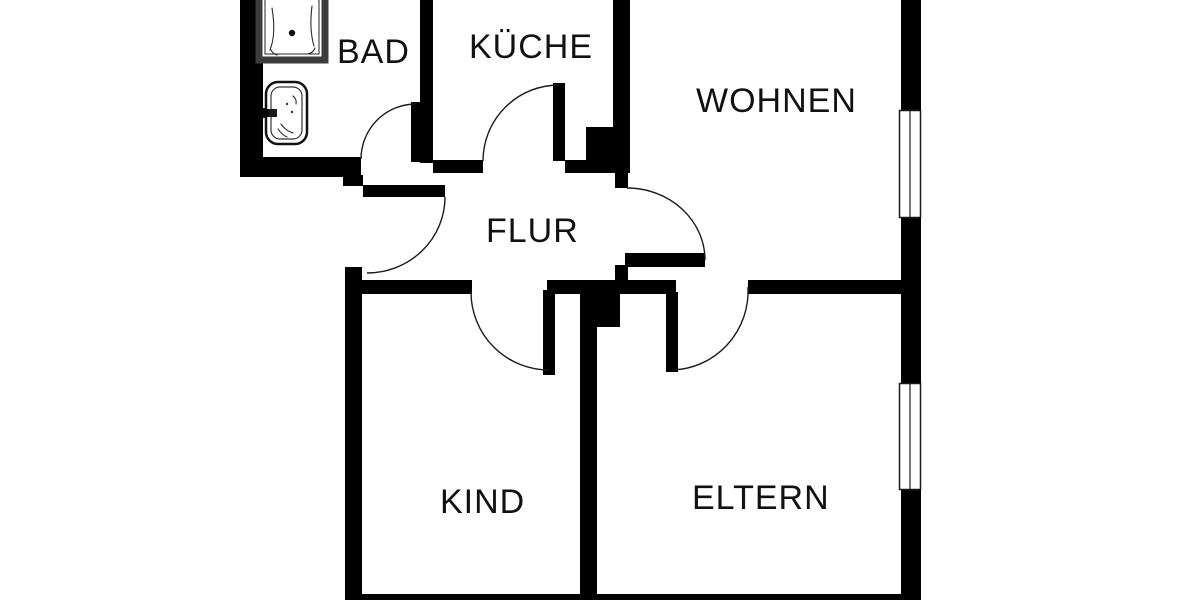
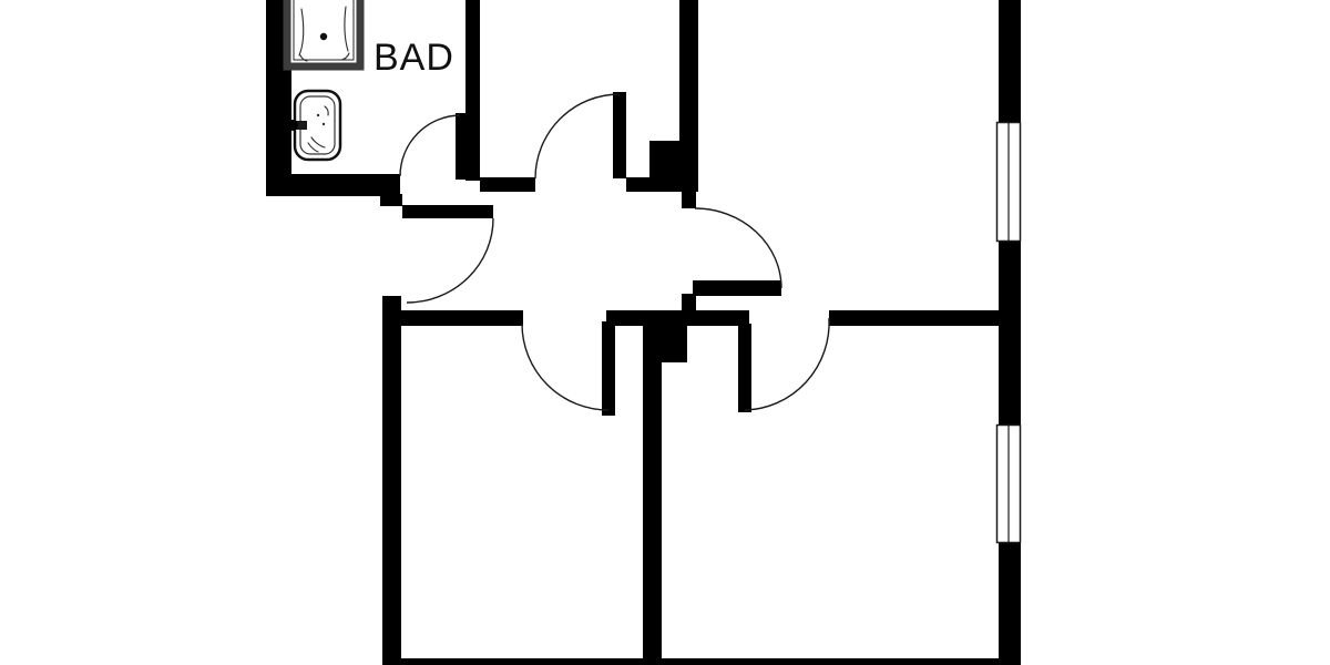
  BAD
- KÜCHE
- WOHNEN
- FLUR
- KIND
- ELTERN
